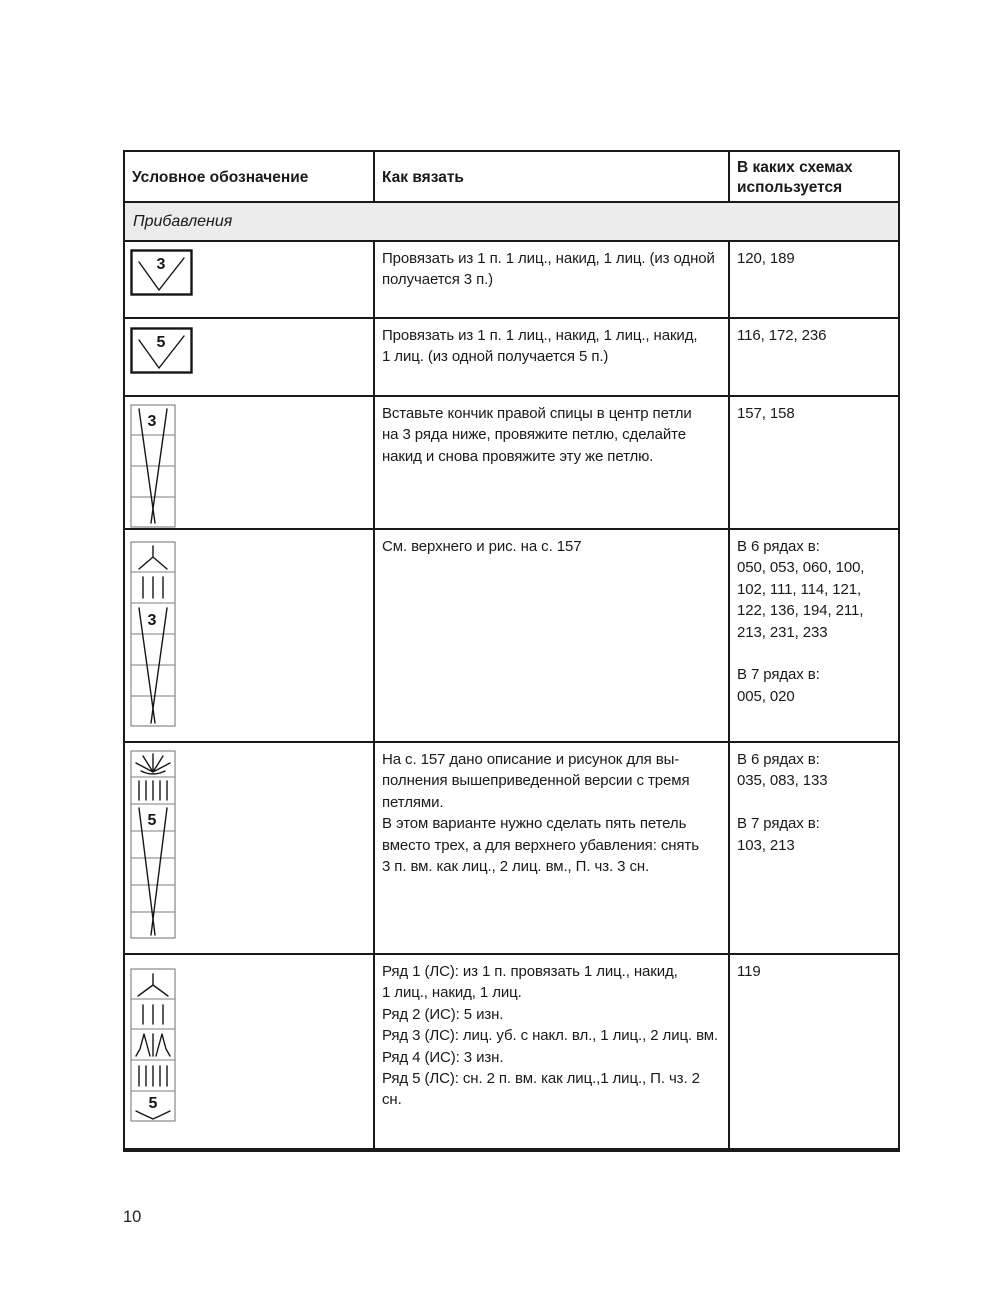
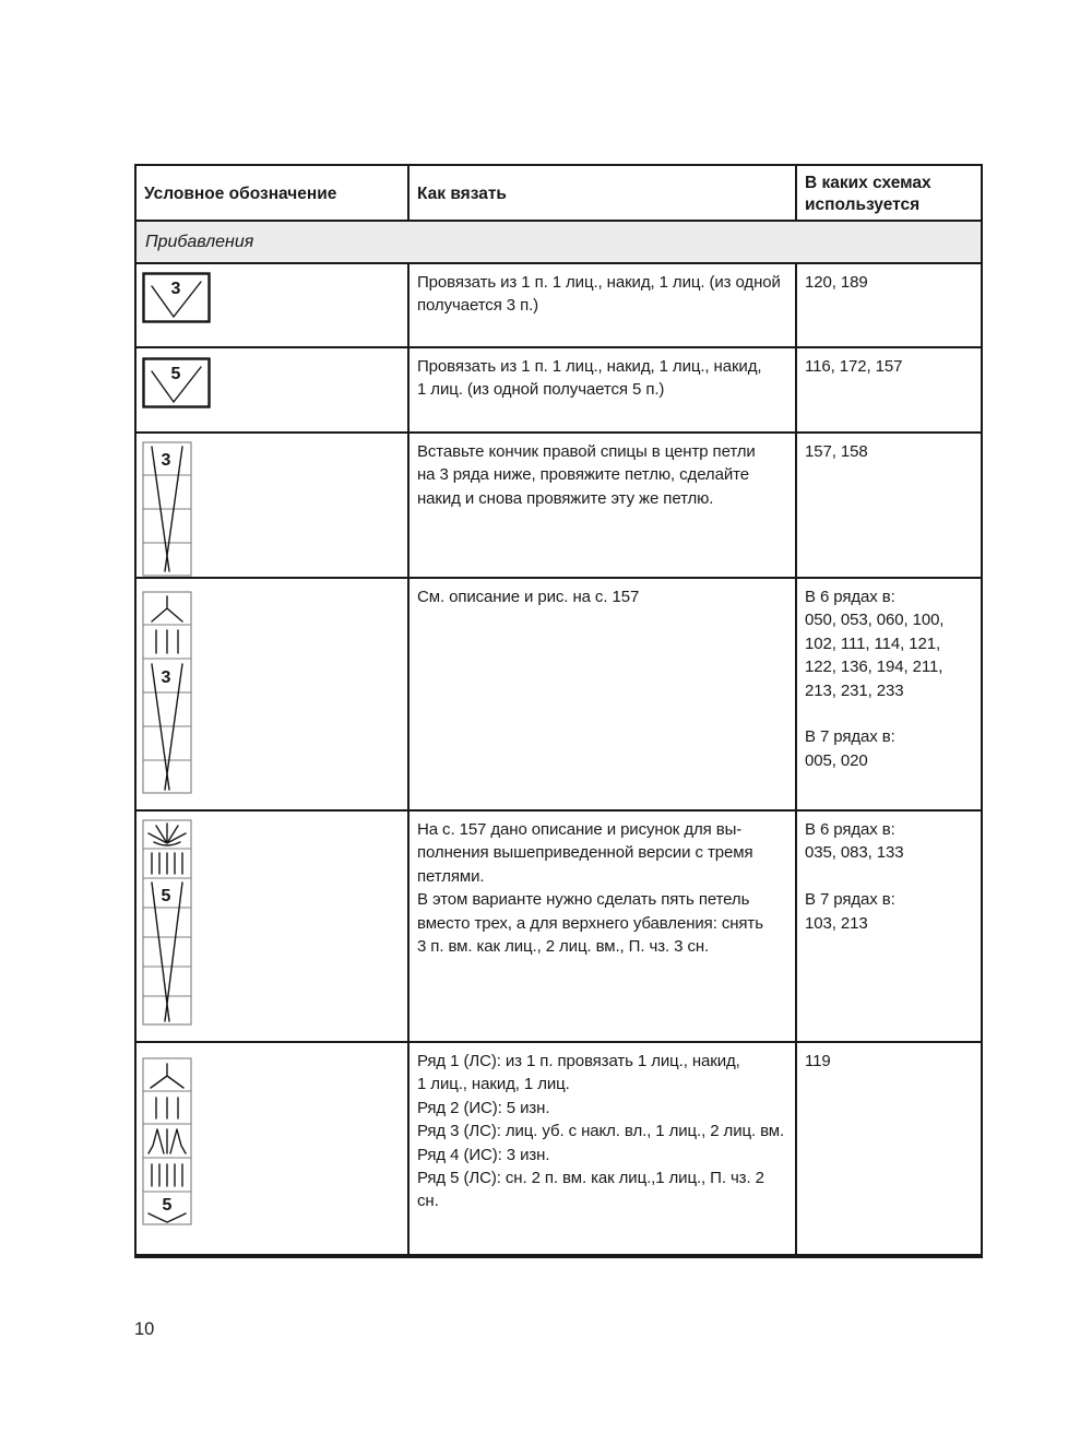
  Условное обозначение
  Как вязать
  В каких схемах используется
  Прибавления
  3
  Провязать из 1 п. 1 лиц., накид, 1 лиц. (из одной
  получается 3 п.)
  120, 189
  5
  Провязать из 1 п. 1 лиц., накид, 1 лиц., накид,
  1 лиц. (из одной получается 5 п.)
- 116, 172, 236
+ 116, 172, 157
  3
  Вставьте кончик правой спицы в центр петли
  на 3 ряда ниже, провяжите петлю, сделайте
  накид и снова провяжите эту же петлю.
  157, 158
  3
- См. верхнего и рис. на с. 157
+ См. описание и рис. на с. 157
  В 6 рядах в:
  050, 053, 060, 100,
  102, 111, 114, 121,
  122, 136, 194, 211,
  213, 231, 233
  В 7 рядах в:
  005, 020
  5
  На с. 157 дано описание и рисунок для вы-
  полнения вышеприведенной версии с тремя
  петлями.
  В этом варианте нужно сделать пять петель
  вместо трех, а для верхнего убавления: снять
  3 п. вм. как лиц., 2 лиц. вм., П. чз. 3 сн.
  В 6 рядах в:
  035, 083, 133
  В 7 рядах в:
  103, 213
  5
  Ряд 1 (ЛС): из 1 п. провязать 1 лиц., накид,
  1 лиц., накид, 1 лиц.
  Ряд 2 (ИС): 5 изн.
  Ряд 3 (ЛС): лиц. уб. с накл. вл., 1 лиц., 2 лиц. вм.
  Ряд 4 (ИС): 3 изн.
  Ряд 5 (ЛС): сн. 2 п. вм. как лиц.,1 лиц., П. чз. 2 сн.
  119
  10
